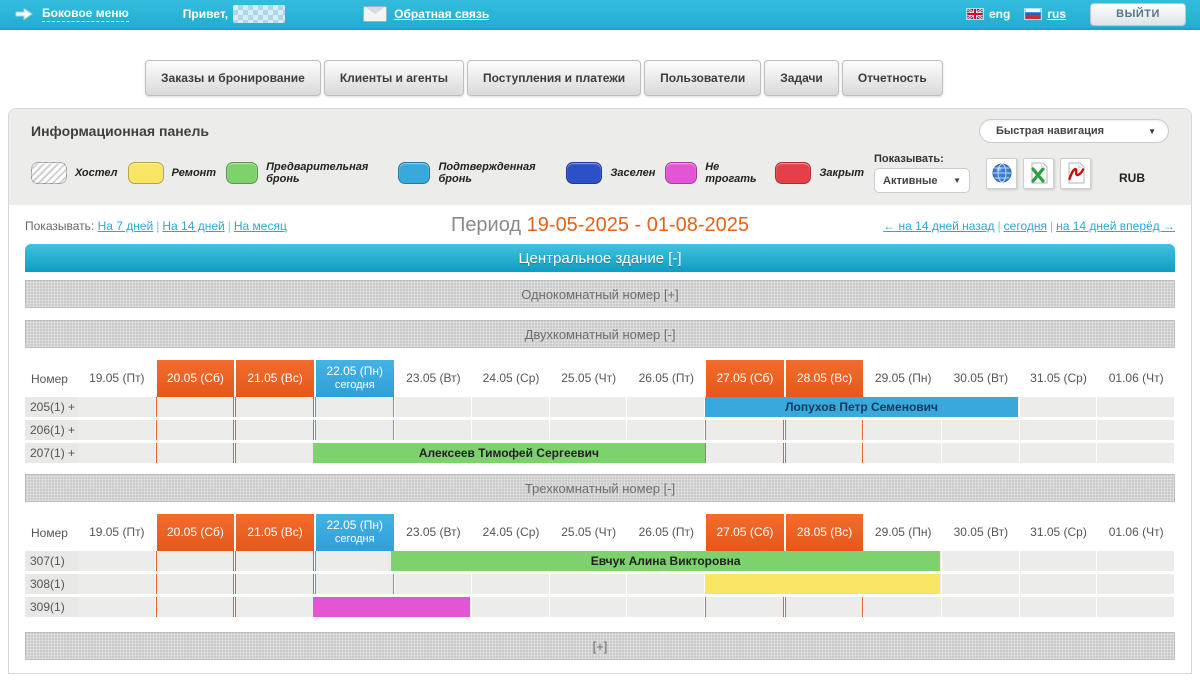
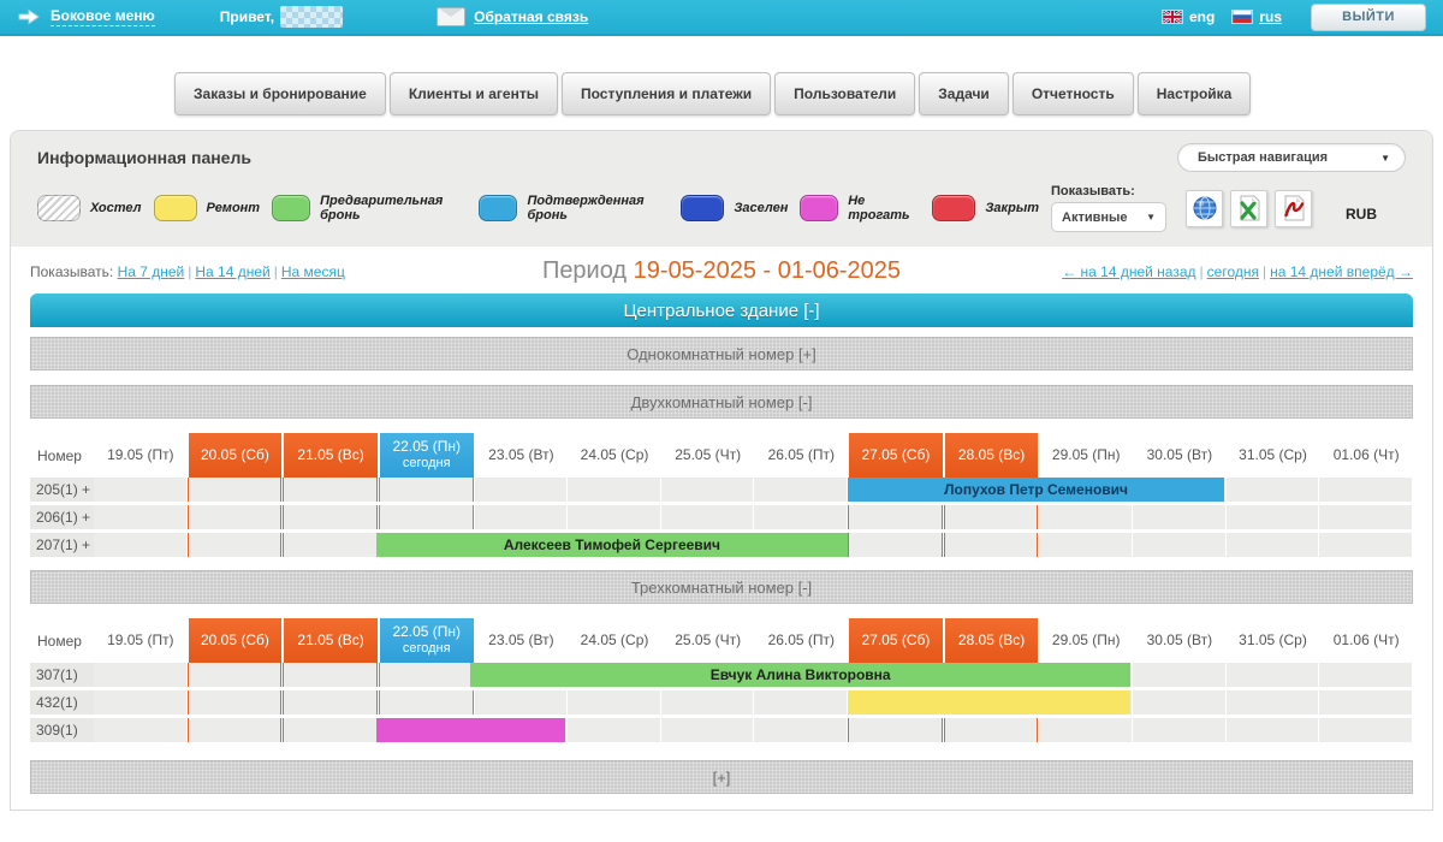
  Боковое меню
  Привет,
  Обратная связь
  eng
  rus
  ВЫЙТИ
  Заказы и бронирование
  Клиенты и агенты
  Поступления и платежи
  Пользователи
  Задачи
  Отчетность
+ Настройка
  Информационная панель
  Быстрая навигация
  ▼
  Хостел
  Ремонт
  Предварительная бронь
  Подтвержденная бронь
  Заселен
  Не трогать
  Закрыт
  Показывать:
  Активные
  ▼
  RUB
  Показывать: На 7 дней | На 14 дней | На месяц
- Период 19-05-2025 - 01-08-2025
+ Период 19-05-2025 - 01-06-2025
  ← на 14 дней назад | сегодня | на 14 дней вперёд →
  Центральное здание [-]
  Однокомнатный номер [+]
  Двухкомнатный номер [-]
  Номер
  19.05 (Пт)
  20.05 (Сб)
  21.05 (Вс)
  22.05 (Пн)
  сегодня
  23.05 (Вт)
  24.05 (Ср)
  25.05 (Чт)
  26.05 (Пт)
  27.05 (Сб)
  28.05 (Вс)
  29.05 (Пн)
  30.05 (Вт)
  31.05 (Ср)
  01.06 (Чт)
  205(1) +
  Лопухов Петр Семенович
  206(1) +
  207(1) +
  Алексеев Тимофей Сергеевич
  Трехкомнатный номер [-]
  Номер
  19.05 (Пт)
  20.05 (Сб)
  21.05 (Вс)
  22.05 (Пн)
  сегодня
  23.05 (Вт)
  24.05 (Ср)
  25.05 (Чт)
  26.05 (Пт)
  27.05 (Сб)
  28.05 (Вс)
  29.05 (Пн)
  30.05 (Вт)
  31.05 (Ср)
  01.06 (Чт)
  307(1)
  Евчук Алина Викторовна
- 308(1)
+ 432(1)
  309(1)
  [+]
